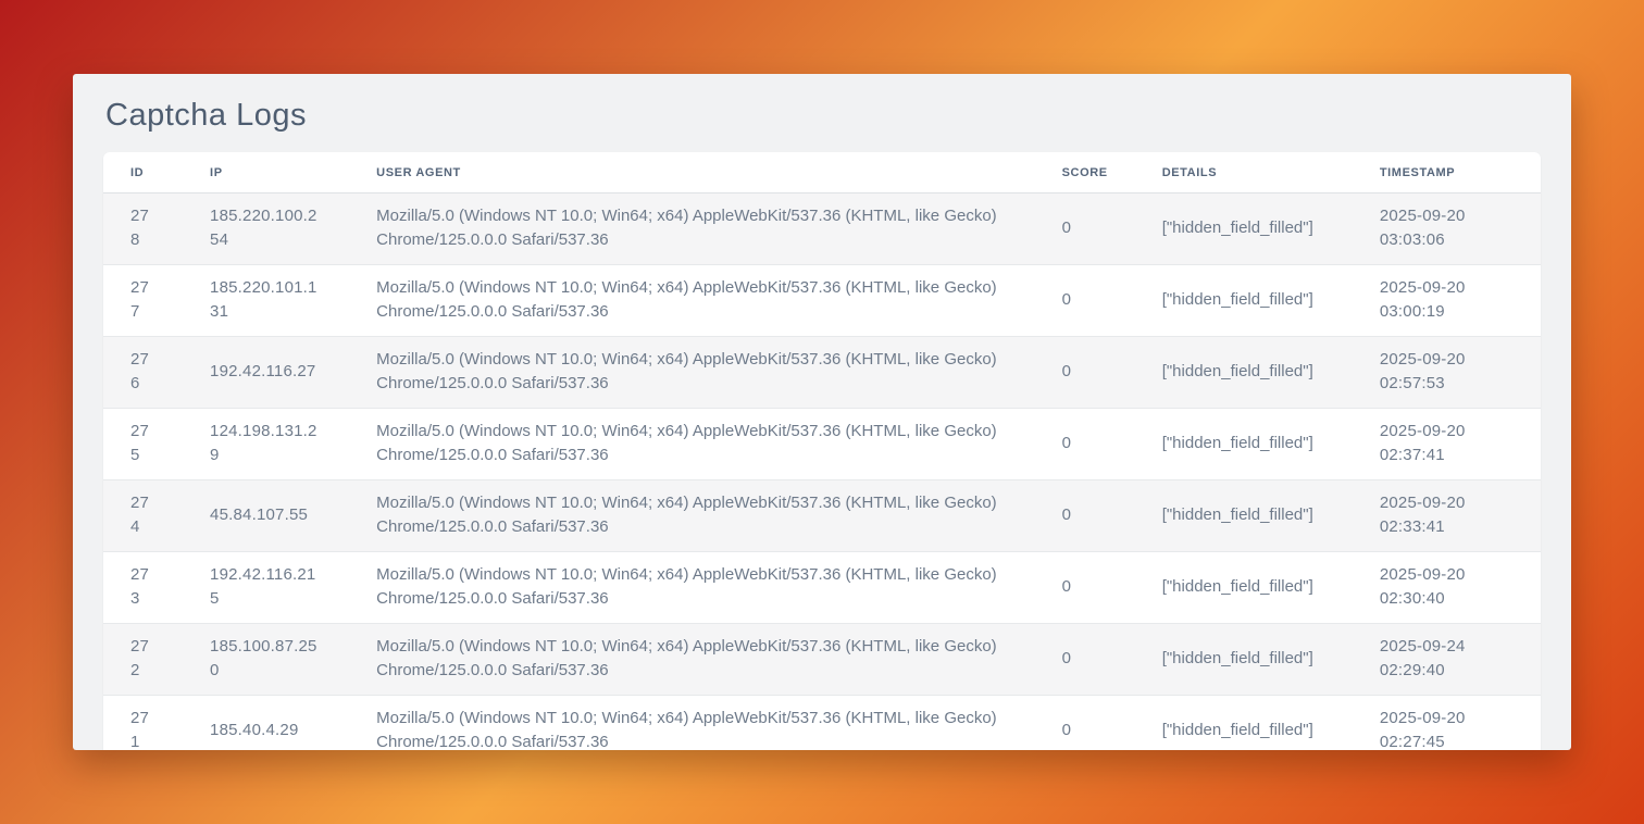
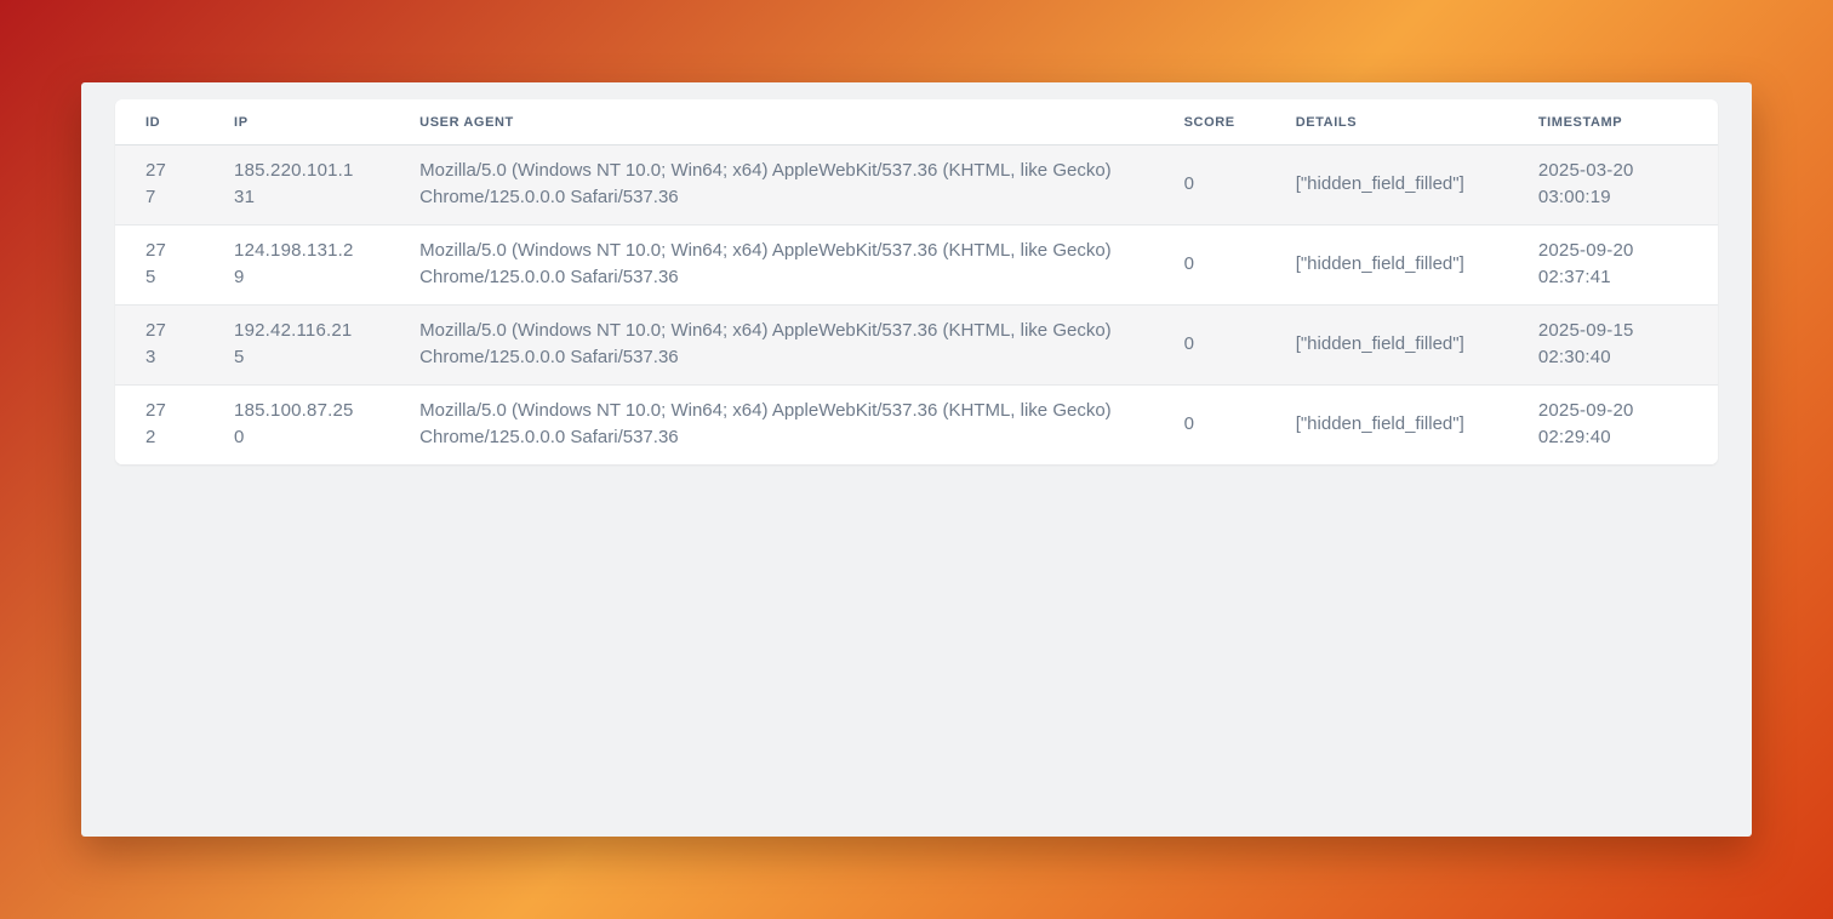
- Captcha Logs
  ID	IP	USER AGENT	SCORE	DETAILS	TIMESTAMP
- 278	185.220.100.254	Mozilla/5.0 (Windows NT 10.0; Win64; x64) AppleWebKit/537.36 (KHTML, like Gecko) Chrome/125.0.0.0 Safari/537.36	0	["hidden_field_filled"]	2025-09-20 03:03:06
- 277	185.220.101.131	Mozilla/5.0 (Windows NT 10.0; Win64; x64) AppleWebKit/537.36 (KHTML, like Gecko) Chrome/125.0.0.0 Safari/537.36	0	["hidden_field_filled"]	2025-09-20 03:00:19
+ 277	185.220.101.131	Mozilla/5.0 (Windows NT 10.0; Win64; x64) AppleWebKit/537.36 (KHTML, like Gecko) Chrome/125.0.0.0 Safari/537.36	0	["hidden_field_filled"]	2025-03-20 03:00:19
- 276	192.42.116.27	Mozilla/5.0 (Windows NT 10.0; Win64; x64) AppleWebKit/537.36 (KHTML, like Gecko) Chrome/125.0.0.0 Safari/537.36	0	["hidden_field_filled"]	2025-09-20 02:57:53
  275	124.198.131.29	Mozilla/5.0 (Windows NT 10.0; Win64; x64) AppleWebKit/537.36 (KHTML, like Gecko) Chrome/125.0.0.0 Safari/537.36	0	["hidden_field_filled"]	2025-09-20 02:37:41
- 274	45.84.107.55	Mozilla/5.0 (Windows NT 10.0; Win64; x64) AppleWebKit/537.36 (KHTML, like Gecko) Chrome/125.0.0.0 Safari/537.36	0	["hidden_field_filled"]	2025-09-20 02:33:41
- 273	192.42.116.215	Mozilla/5.0 (Windows NT 10.0; Win64; x64) AppleWebKit/537.36 (KHTML, like Gecko) Chrome/125.0.0.0 Safari/537.36	0	["hidden_field_filled"]	2025-09-20 02:30:40
+ 273	192.42.116.215	Mozilla/5.0 (Windows NT 10.0; Win64; x64) AppleWebKit/537.36 (KHTML, like Gecko) Chrome/125.0.0.0 Safari/537.36	0	["hidden_field_filled"]	2025-09-15 02:30:40
- 272	185.100.87.250	Mozilla/5.0 (Windows NT 10.0; Win64; x64) AppleWebKit/537.36 (KHTML, like Gecko) Chrome/125.0.0.0 Safari/537.36	0	["hidden_field_filled"]	2025-09-24 02:29:40
+ 272	185.100.87.250	Mozilla/5.0 (Windows NT 10.0; Win64; x64) AppleWebKit/537.36 (KHTML, like Gecko) Chrome/125.0.0.0 Safari/537.36	0	["hidden_field_filled"]	2025-09-20 02:29:40
- 271	185.40.4.29	Mozilla/5.0 (Windows NT 10.0; Win64; x64) AppleWebKit/537.36 (KHTML, like Gecko) Chrome/125.0.0.0 Safari/537.36	0	["hidden_field_filled"]	2025-09-20 02:27:45
